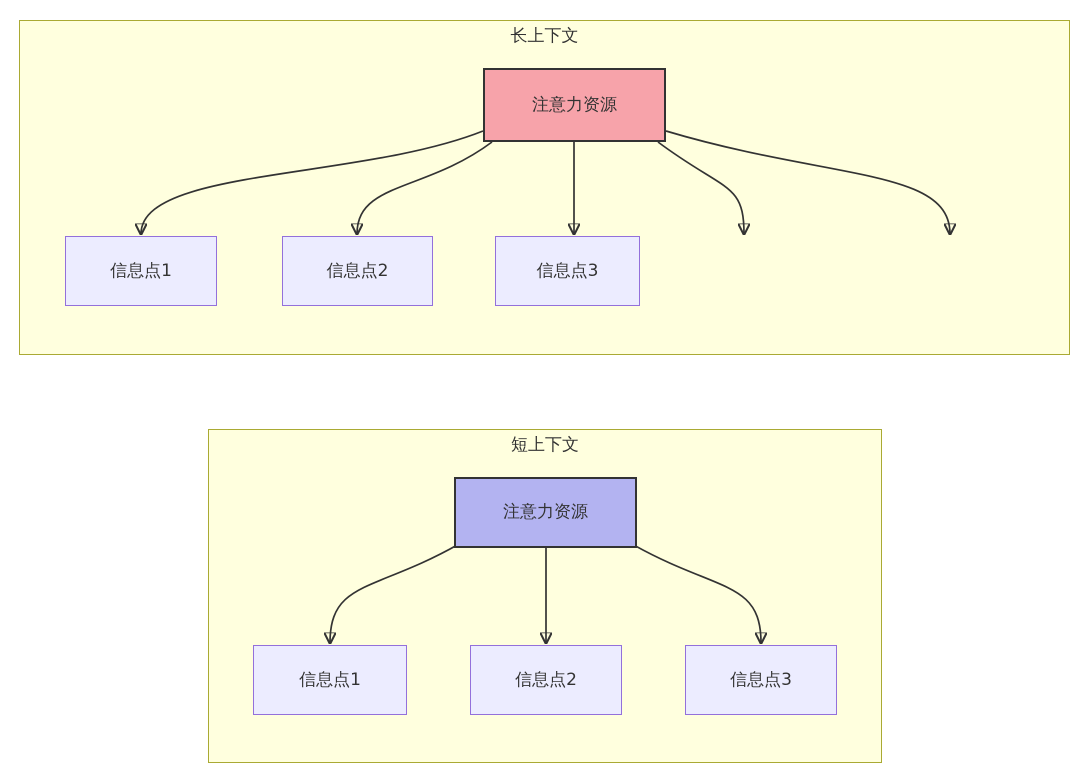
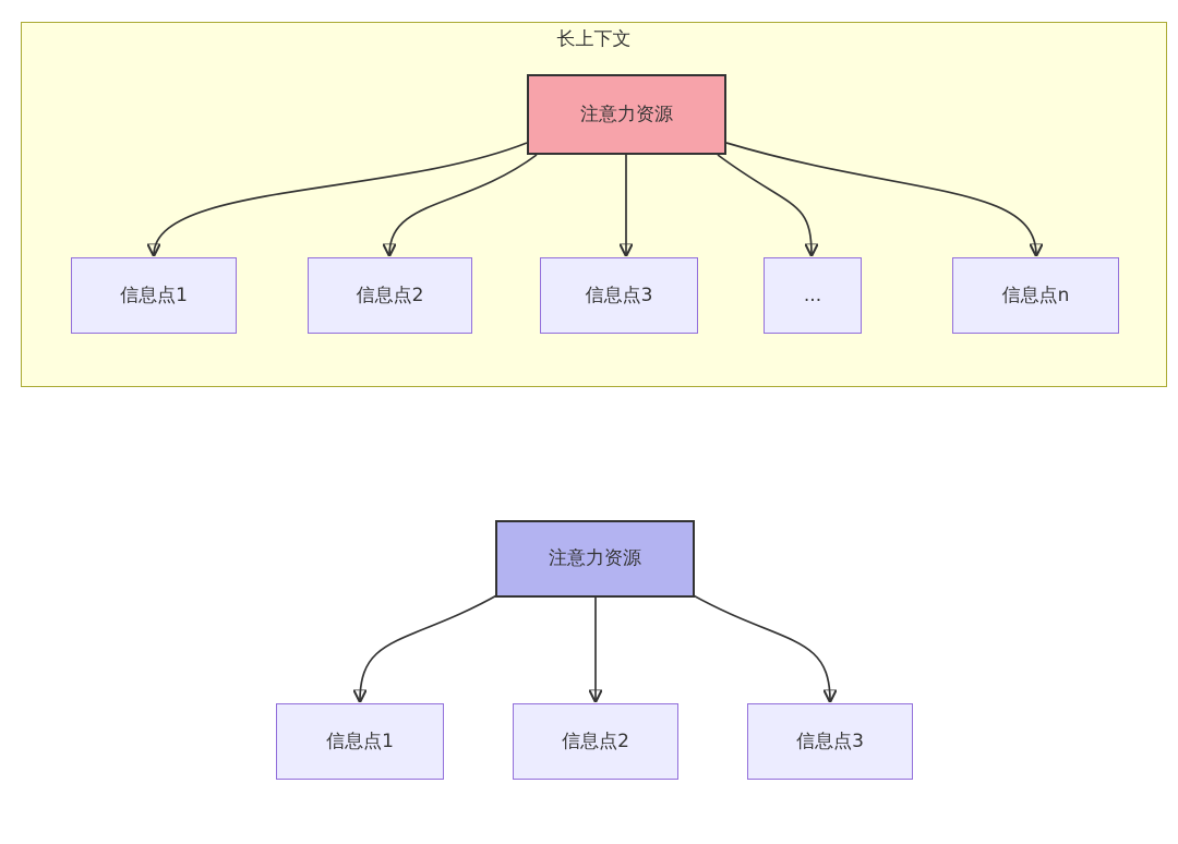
  长上下文
- 短上下文
  注意力资源
  信息点1
  信息点2
  信息点3
+ ...
+ 信息点n
  注意力资源
  信息点1
  信息点2
  信息点3
